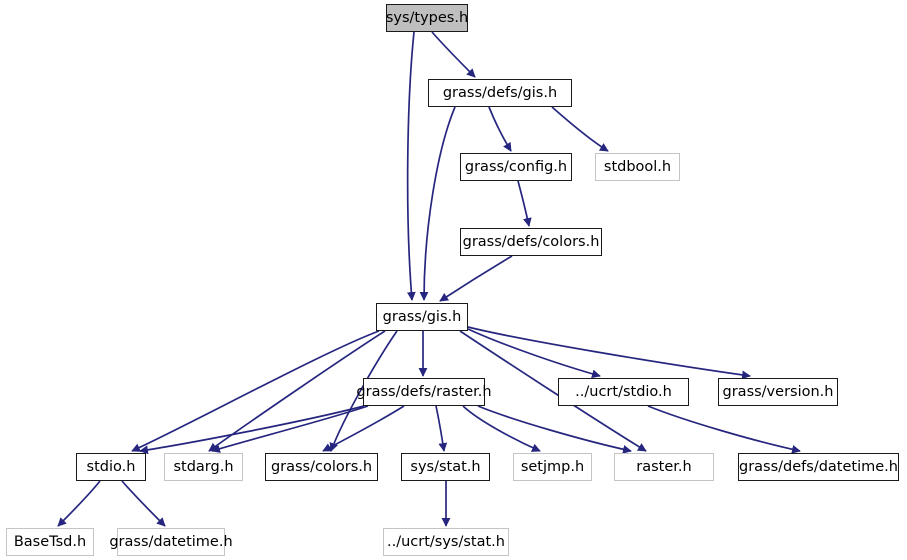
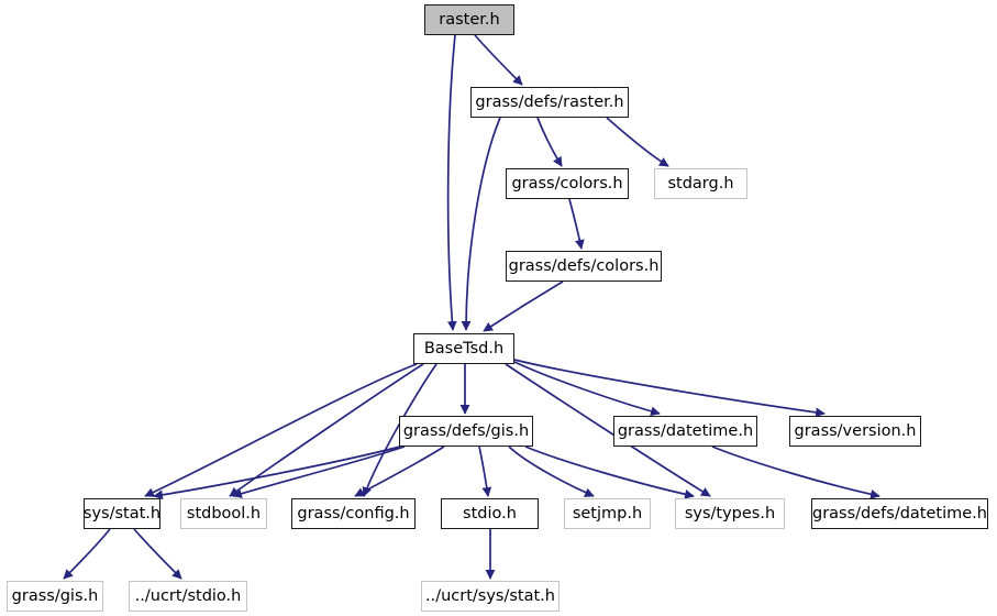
- sys/types.h
+ raster.h
- grass/defs/gis.h
+ grass/defs/raster.h
- grass/config.h
+ grass/colors.h
- stdbool.h
+ stdarg.h
  grass/defs/colors.h
- grass/gis.h
+ BaseTsd.h
- grass/defs/raster.h
+ grass/defs/gis.h
- ../ucrt/stdio.h
+ grass/datetime.h
  grass/version.h
- stdio.h
+ sys/stat.h
- stdarg.h
+ stdbool.h
- grass/colors.h
+ grass/config.h
- sys/stat.h
+ stdio.h
  setjmp.h
- raster.h
+ sys/types.h
  grass/defs/datetime.h
- BaseTsd.h
+ grass/gis.h
- grass/datetime.h
+ ../ucrt/stdio.h
  ../ucrt/sys/stat.h
